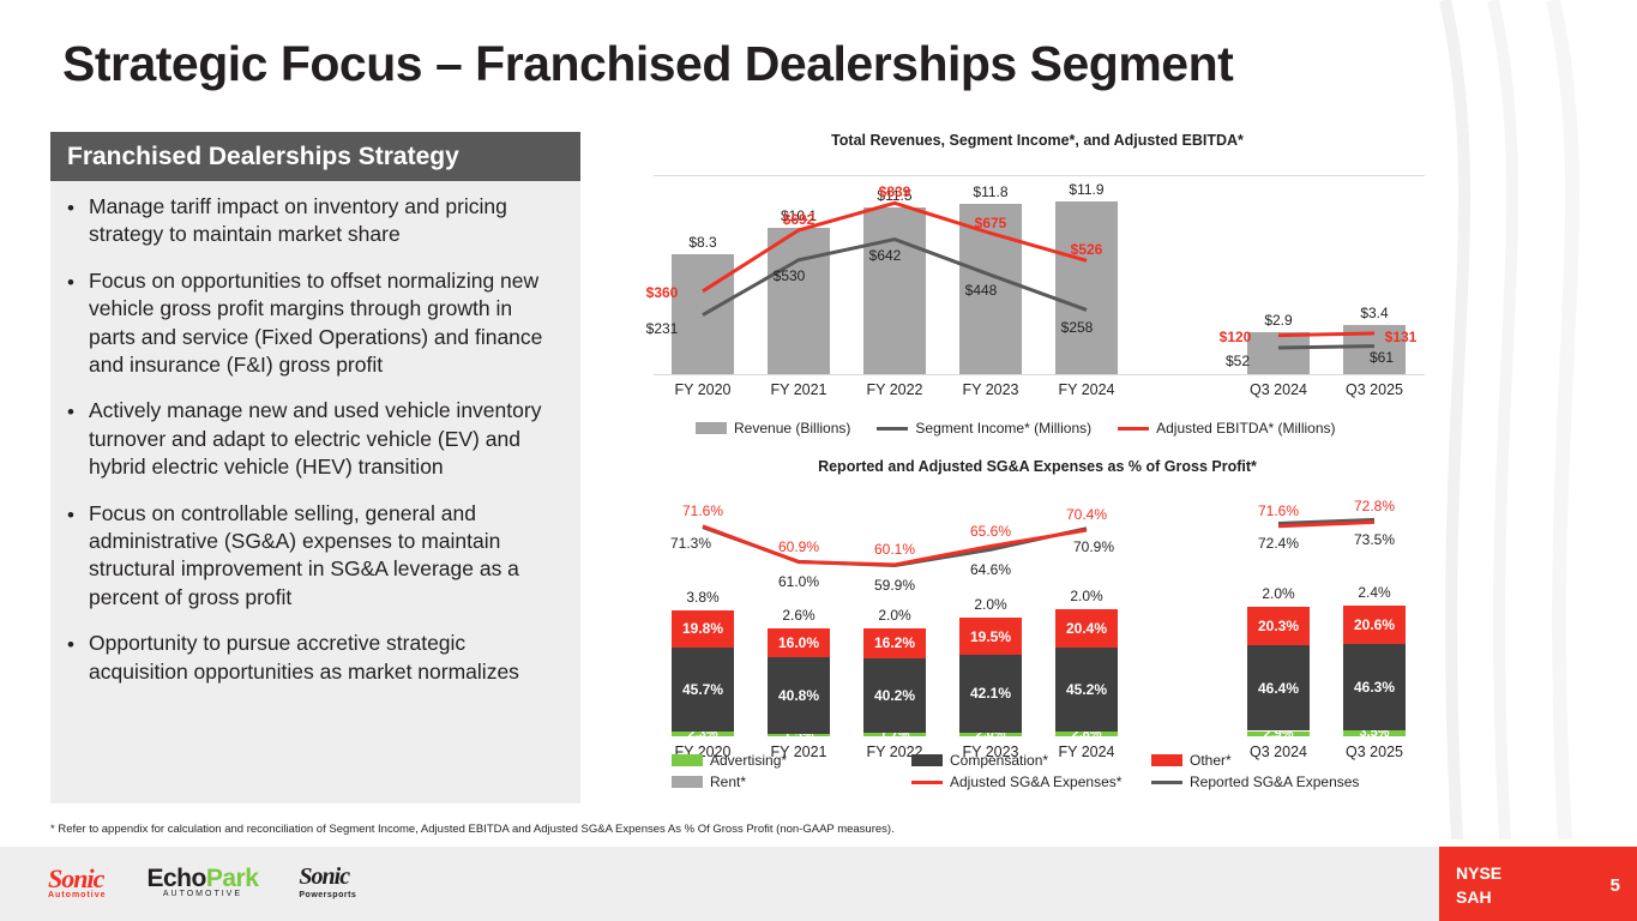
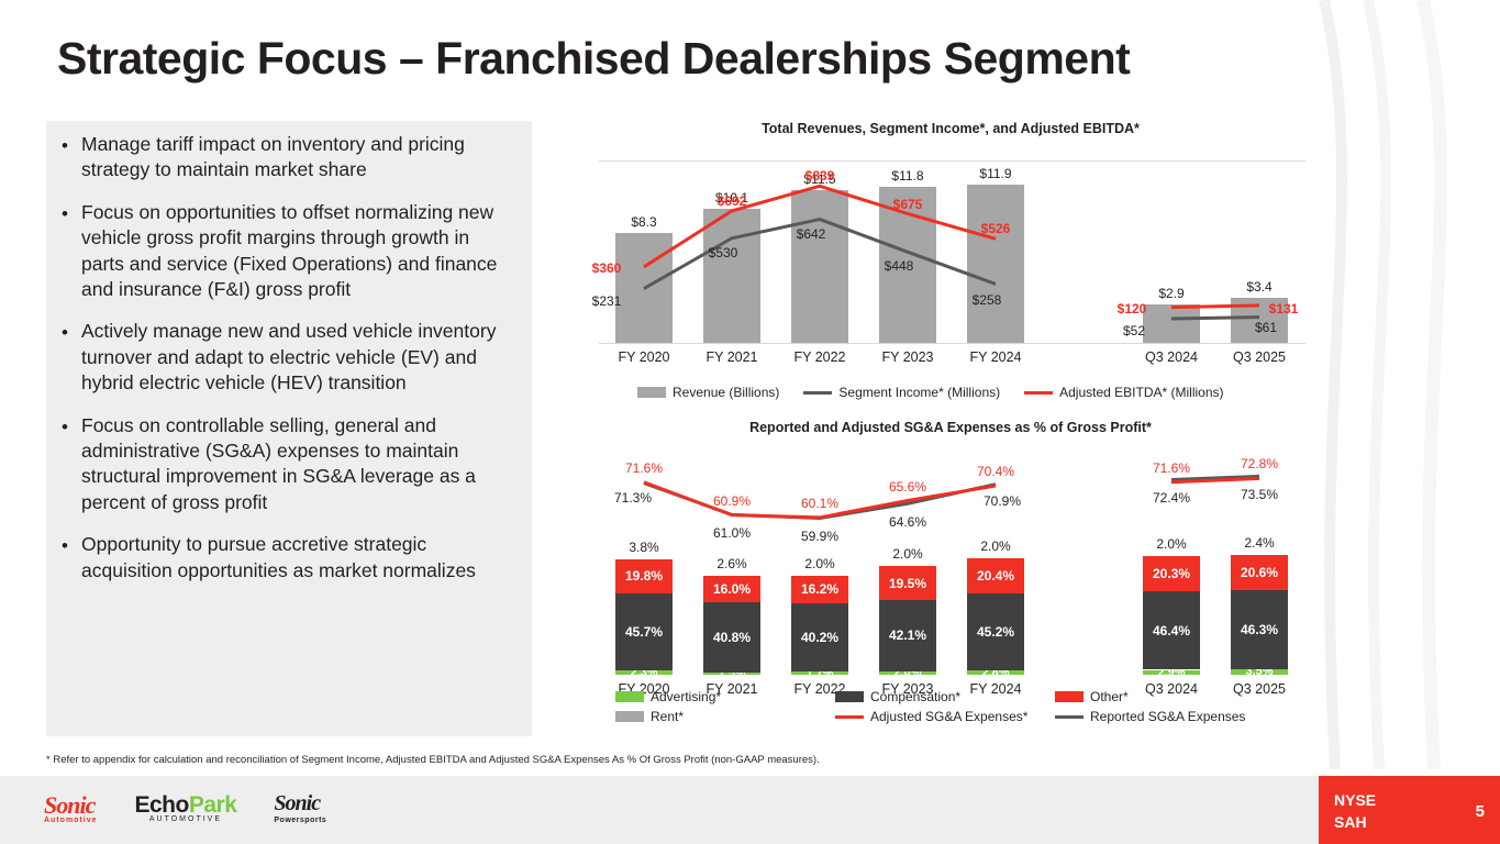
  Strategic Focus – Franchised Dealerships Segment
- Franchised Dealerships Strategy
  •
  Manage tariff impact on inventory and pricing strategy to maintain market share
  •
  Focus on opportunities to offset normalizing new vehicle gross profit margins through growth in parts and service (Fixed Operations) and finance and insurance (F&I) gross profit
  •
  Actively manage new and used vehicle inventory turnover and adapt to electric vehicle (EV) and hybrid electric vehicle (HEV) transition
  •
  Focus on controllable selling, general and administrative (SG&A) expenses to maintain structural improvement in SG&A leverage as a percent of gross profit
  •
  Opportunity to pursue accretive strategic acquisition opportunities as market normalizes
  Total Revenues, Segment Income*, and Adjusted EBITDA*
  $8.3
  FY 2020
  $10.1
  FY 2021
  $11.5
  FY 2022
  $11.8
  FY 2023
  $11.9
  FY 2024
  $2.9
  Q3 2024
  $3.4
  Q3 2025
  $231
  $530
  $642
  $448
  $258
  $52
  $61
  $360
  $692
  $839
  $675
  $526
  $120
  $131
  Revenue (Billions)
  Segment Income* (Millions)
  Adjusted EBITDA* (Millions)
  Reported and Adjusted SG&A Expenses as % of Gross Profit*
  2.3%
  45.7%
  19.8%
  3.8%
  FY 2020
  1.5%
  40.8%
  16.0%
  2.6%
  FY 2021
  1.7%
  40.2%
  16.2%
  2.0%
  FY 2022
  2.0%
  42.1%
  19.5%
  2.0%
  FY 2023
  2.8%
  45.2%
  20.4%
  2.0%
  FY 2024
  2.9%
  46.4%
  20.3%
  2.0%
  Q3 2024
  3.5%
  46.3%
  20.6%
  2.4%
  Q3 2025
  71.6%
  60.9%
  60.1%
  65.6%
  70.4%
  71.6%
  72.8%
  71.3%
  61.0%
  59.9%
  64.6%
  70.9%
  72.4%
  73.5%
  Advertising*
  Compensation*
  Other*
  Rent*
  Adjusted SG&A Expenses*
  Reported SG&A Expenses
  * Refer to appendix for calculation and reconciliation of Segment Income, Adjusted EBITDA and Adjusted SG&A Expenses As % Of Gross Profit (non-GAAP measures).
  Sonic
  EchoPark
  Sonic
  NYSE
  SAH
  5
